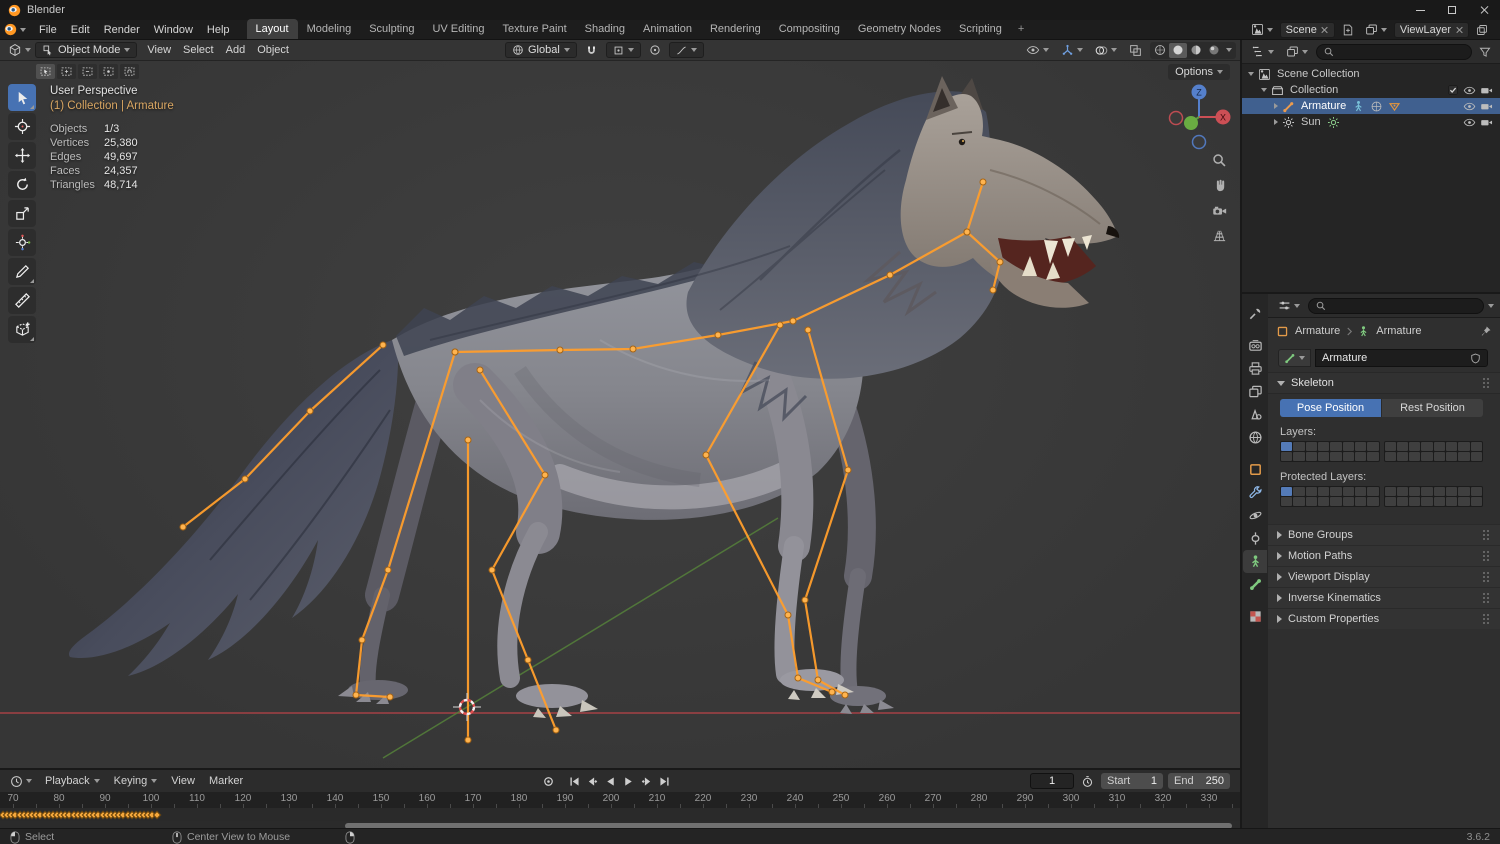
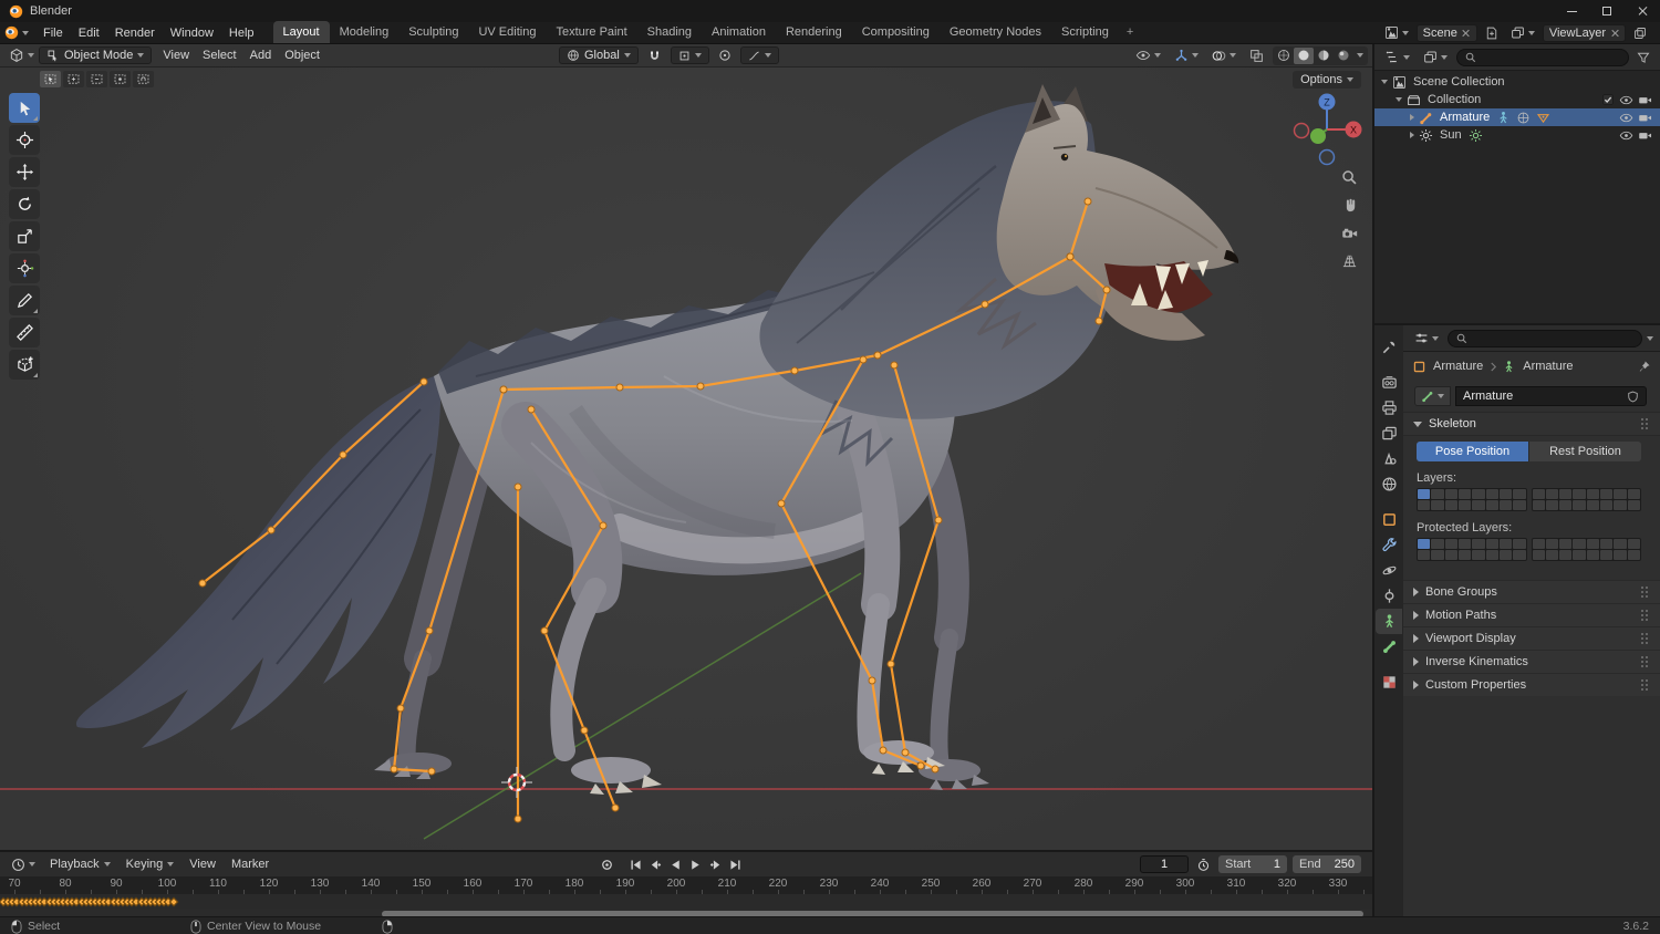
  Blender
  File
  Edit
  Render
  Window
  Help
  Layout
  Modeling
  Sculpting
  UV Editing
  Texture Paint
  Shading
  Animation
  Rendering
  Compositing
  Geometry Nodes
  Scripting
  +
  Scene
  ViewLayer
  Z
  X
  Object Mode
  View
  Select
  Add
  Object
  Global
  Options
- User Perspective
- (1) Collection | Armature
- Objects
- 1/3
- Vertices
- 25,380
- Edges
- 49,697
- Faces
- 24,357
- Triangles
- 48,714
  Playback
  Keying
  View
  Marker
  1
  Start
  1
  End
  250
  70
  80
  90
  100
  110
  120
  130
  140
  150
  160
  170
  180
  190
  200
  210
  220
  230
  240
  250
  260
  270
  280
  290
  300
  310
  320
  330
  Scene Collection
  Collection
  Armature
  Sun
  Armature
  Armature
  Armature
  Skeleton
  Pose Position
  Rest Position
  Layers:
  Protected Layers:
  Bone Groups
  Motion Paths
  Viewport Display
  Inverse Kinematics
  Custom Properties
  Select
  Center View to Mouse
  3.6.2
